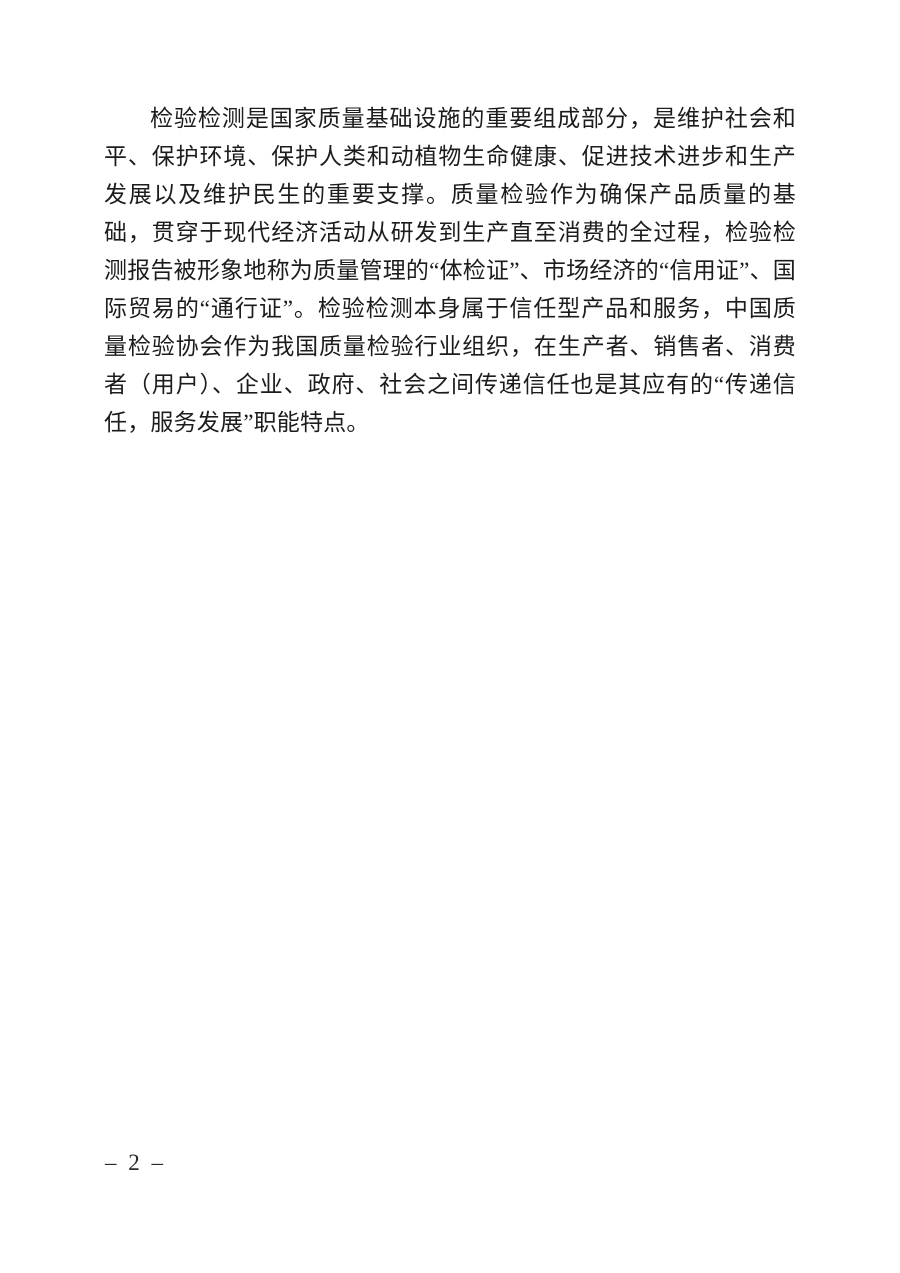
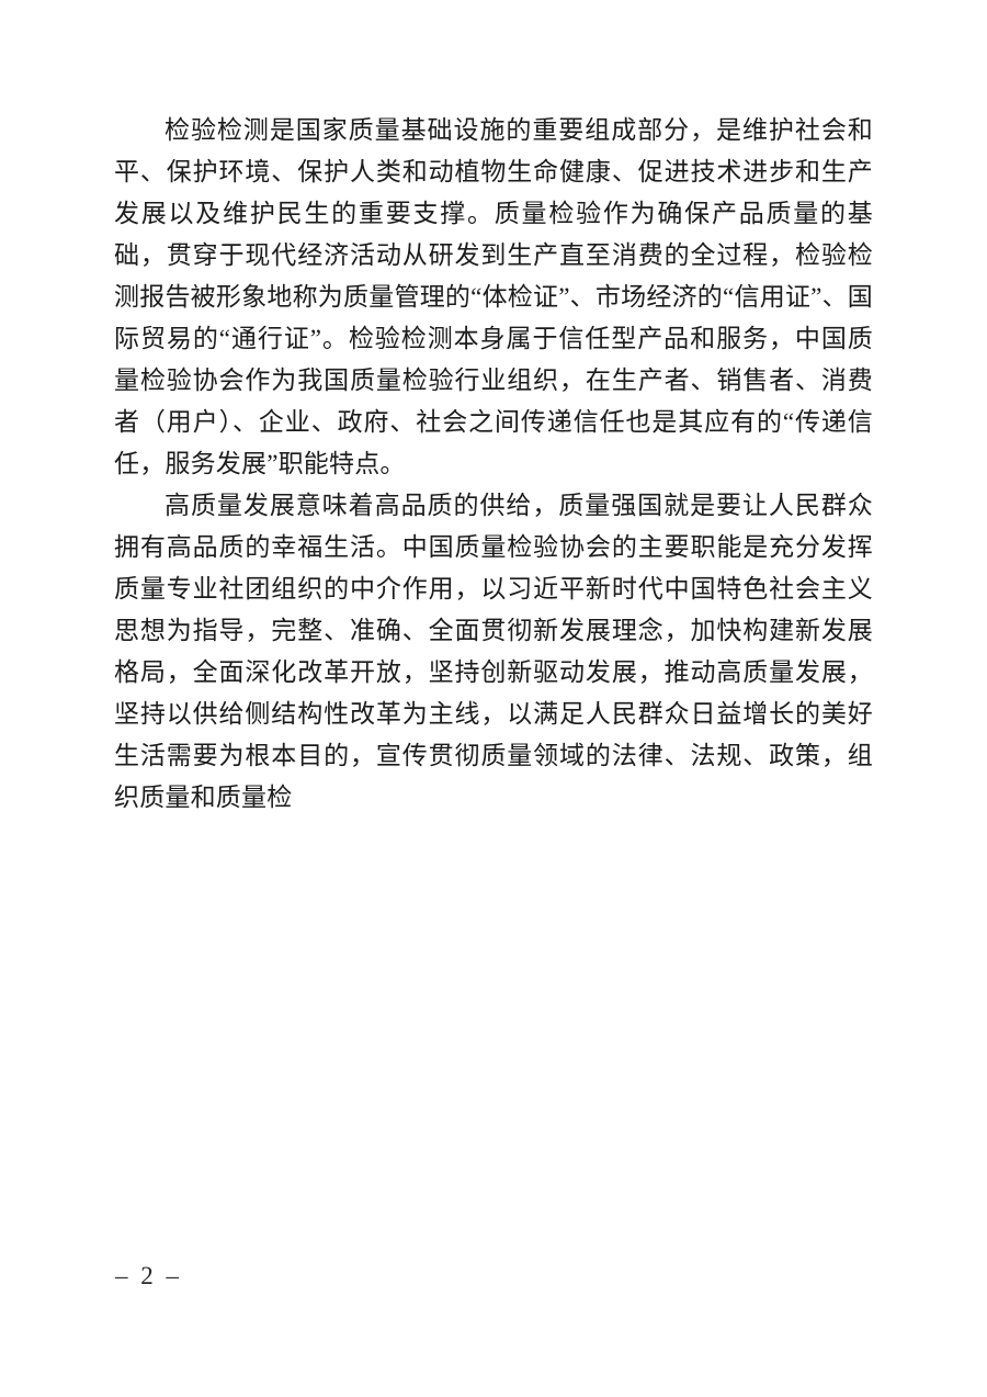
  检验检测是国家质量基础设施的重要组成部分，是维护社会和平、保护环境、保护人类和动植物生命健康、促进技术进步和生产发展以及维护民生的重要支撑。质量检验作为确保产品质量的基础，贯穿于现代经济活动从研发到生产直至消费的全过程，检验检测报告被形象地称为质量管理的“体检证”、市场经济的“信用证”、国际贸易的“通行证”。检验检测本身属于信任型产品和服务，中国质量检验协会作为我国质量检验行业组织，在生产者、销售者、消费者（用户）、企业、政府、社会之间传递信任也是其应有的“传递信任，服务发展”职能特点。
+ 高质量发展意味着高品质的供给，质量强国就是要让人民群众拥有高品质的幸福生活。中国质量检验协会的主要职能是充分发挥质量专业社团组织的中介作用，以习近平新时代中国特色社会主义思想为指导，完整、准确、全面贯彻新发展理念，加快构建新发展格局，全面深化改革开放，坚持创新驱动发展，推动高质量发展，坚持以供给侧结构性改革为主线，以满足人民群众日益增长的美好生活需要为根本目的，宣传贯彻质量领域的法律、法规、政策，组织质量和质量检
  – 2 –
